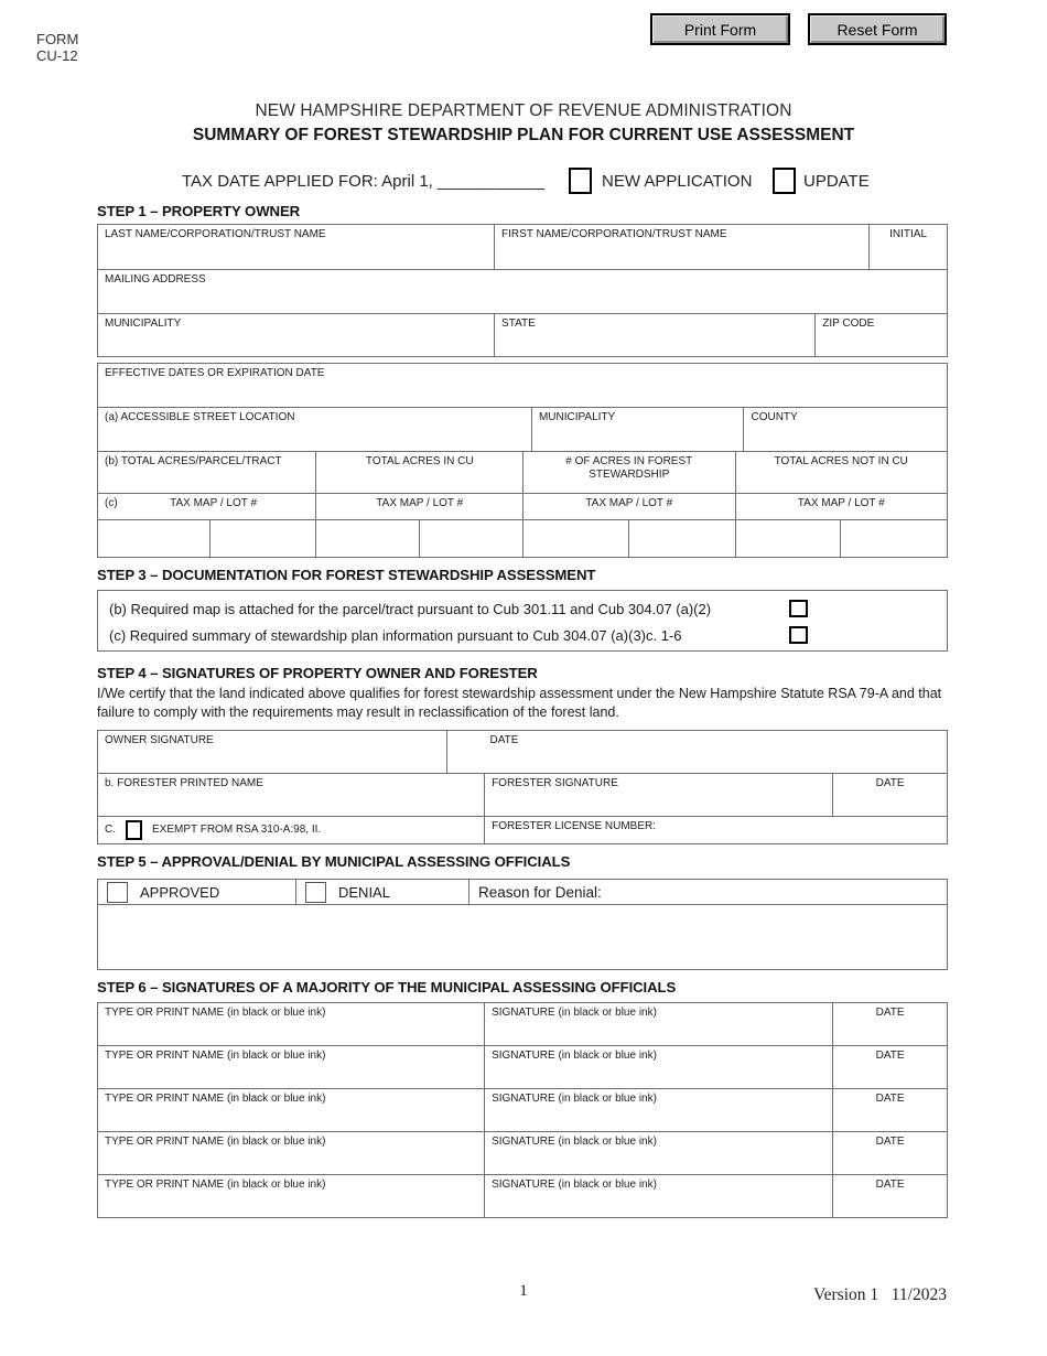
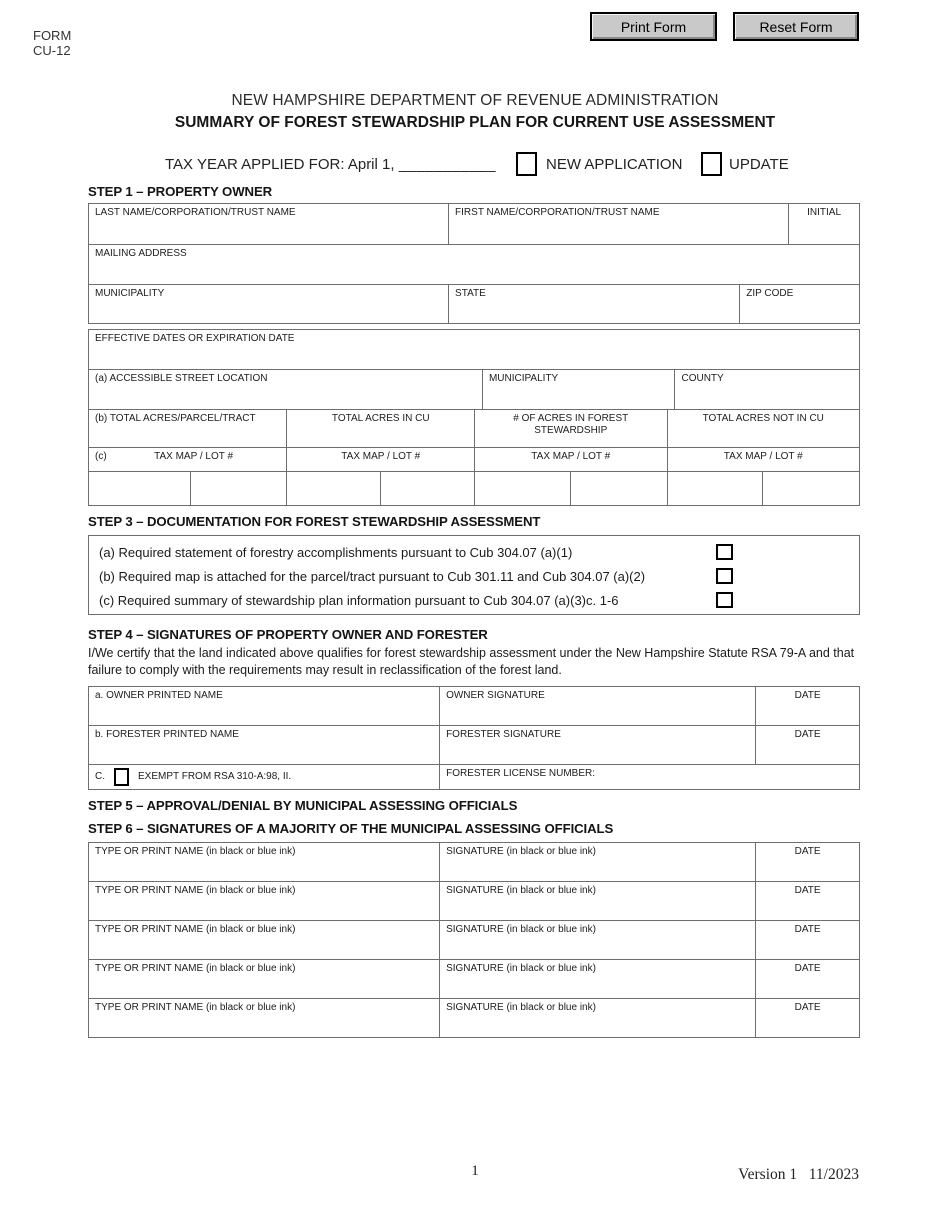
  FORM
  CU-12
  Print Form
  Reset Form
  NEW HAMPSHIRE DEPARTMENT OF REVENUE ADMINISTRATION
  SUMMARY OF FOREST STEWARDSHIP PLAN FOR CURRENT USE ASSESSMENT
- TAX DATE APPLIED FOR: April 1, ___________
+ TAX YEAR APPLIED FOR: April 1, ___________
  NEW APPLICATION
  UPDATE
  STEP 1 – PROPERTY OWNER
  LAST NAME/CORPORATION/TRUST NAME
  FIRST NAME/CORPORATION/TRUST NAME
  INITIAL
  MAILING ADDRESS
  MUNICIPALITY
  STATE
  ZIP CODE
  EFFECTIVE DATES OR EXPIRATION DATE
  (a) ACCESSIBLE STREET LOCATION
  MUNICIPALITY
  COUNTY
  (b) TOTAL ACRES/PARCEL/TRACT
  TOTAL ACRES IN CU
  # OF ACRES IN FOREST STEWARDSHIP
  TOTAL ACRES NOT IN CU
  (c)
  TAX MAP / LOT #
  TAX MAP / LOT #
  TAX MAP / LOT #
  TAX MAP / LOT #
  STEP 3 – DOCUMENTATION FOR FOREST STEWARDSHIP ASSESSMENT
+ (a) Required statement of forestry accomplishments pursuant to Cub 304.07 (a)(1)
  (b) Required map is attached for the parcel/tract pursuant to Cub 301.11 and Cub 304.07 (a)(2)
  (c) Required summary of stewardship plan information pursuant to Cub 304.07 (a)(3)c. 1-6
  STEP 4 – SIGNATURES OF PROPERTY OWNER AND FORESTER
  I/We certify that the land indicated above qualifies for forest stewardship assessment under the New Hampshire Statute RSA 79-A and that failure to comply with the requirements may result in reclassification of the forest land.
+ a. OWNER PRINTED NAME
  OWNER SIGNATURE
  DATE
  b. FORESTER PRINTED NAME
  FORESTER SIGNATURE
  DATE
  C.
  EXEMPT FROM RSA 310-A:98, II.
  FORESTER LICENSE NUMBER:
  STEP 5 – APPROVAL/DENIAL BY MUNICIPAL ASSESSING OFFICIALS
- APPROVED
- DENIAL
- Reason for Denial:
  STEP 6 – SIGNATURES OF A MAJORITY OF THE MUNICIPAL ASSESSING OFFICIALS
  TYPE OR PRINT NAME (in black or blue ink)
  SIGNATURE (in black or blue ink)
  DATE
  TYPE OR PRINT NAME (in black or blue ink)
  SIGNATURE (in black or blue ink)
  DATE
  TYPE OR PRINT NAME (in black or blue ink)
  SIGNATURE (in black or blue ink)
  DATE
  TYPE OR PRINT NAME (in black or blue ink)
  SIGNATURE (in black or blue ink)
  DATE
  TYPE OR PRINT NAME (in black or blue ink)
  SIGNATURE (in black or blue ink)
  DATE
  1
  Version 1 11/2023
